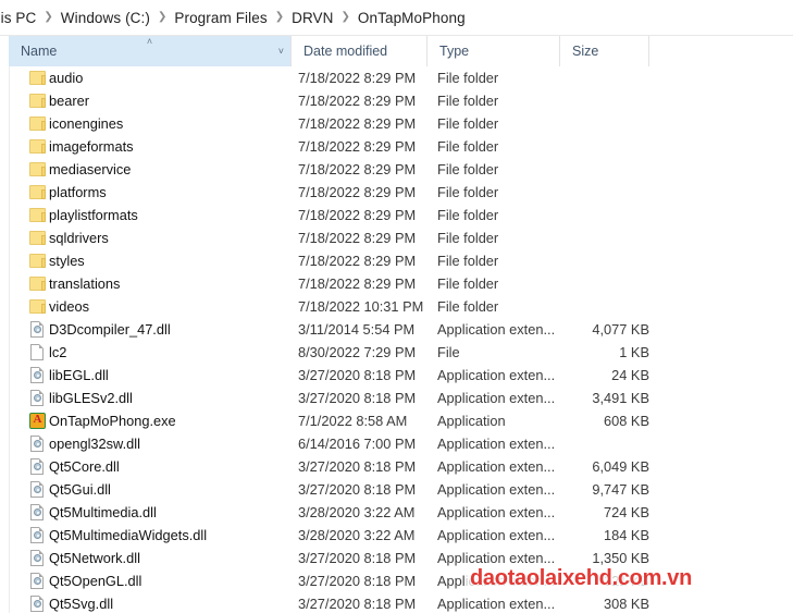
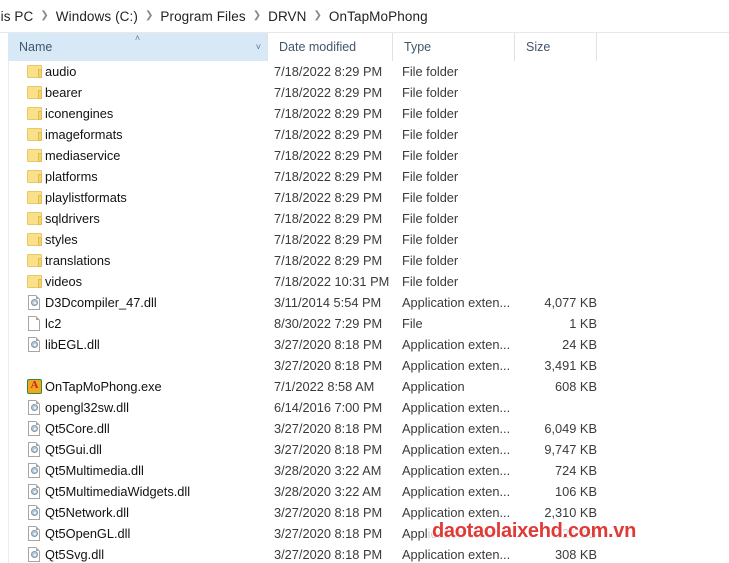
  is PC
  ❯
  Windows (C:)
  ❯
  Program Files
  ❯
  DRVN
  ❯
  OnTapMoPhong
  ˄
  Name
  ˅
  Date modified
  Type
  Size
  audio
  7/18/2022 8:29 PM
  File folder
  bearer
  7/18/2022 8:29 PM
  File folder
  iconengines
  7/18/2022 8:29 PM
  File folder
  imageformats
  7/18/2022 8:29 PM
  File folder
  mediaservice
  7/18/2022 8:29 PM
  File folder
  platforms
  7/18/2022 8:29 PM
  File folder
  playlistformats
  7/18/2022 8:29 PM
  File folder
  sqldrivers
  7/18/2022 8:29 PM
  File folder
  styles
  7/18/2022 8:29 PM
  File folder
  translations
  7/18/2022 8:29 PM
  File folder
  videos
  7/18/2022 10:31 PM
  File folder
  D3Dcompiler_47.dll
  3/11/2014 5:54 PM
  Application exten...
  4,077 KB
  lc2
  8/30/2022 7:29 PM
  File
  1 KB
  libEGL.dll
  3/27/2020 8:18 PM
  Application exten...
  24 KB
- libGLESv2.dll
  3/27/2020 8:18 PM
  Application exten...
  3,491 KB
  A
  OnTapMoPhong.exe
  7/1/2022 8:58 AM
  Application
  608 KB
  opengl32sw.dll
  6/14/2016 7:00 PM
  Application exten...
  Qt5Core.dll
  3/27/2020 8:18 PM
  Application exten...
  6,049 KB
  Qt5Gui.dll
  3/27/2020 8:18 PM
  Application exten...
  9,747 KB
  Qt5Multimedia.dll
  3/28/2020 3:22 AM
  Application exten...
  724 KB
  Qt5MultimediaWidgets.dll
  3/28/2020 3:22 AM
  Application exten...
- 184 KB
+ 106 KB
  Qt5Network.dll
  3/27/2020 8:18 PM
  Application exten...
- 1,350 KB
+ 2,310 KB
  Qt5OpenGL.dll
  3/27/2020 8:18 PM
  Application exten...
  321 KB
  Qt5Svg.dll
  3/27/2020 8:18 PM
  Application exten...
  308 KB
  daotaolaixehd.com.vn
